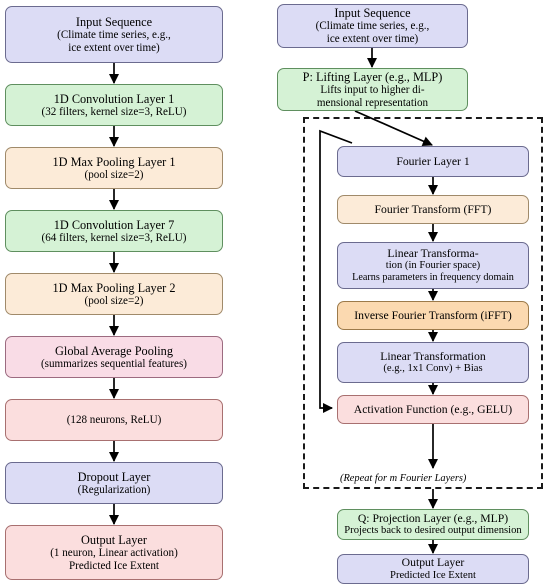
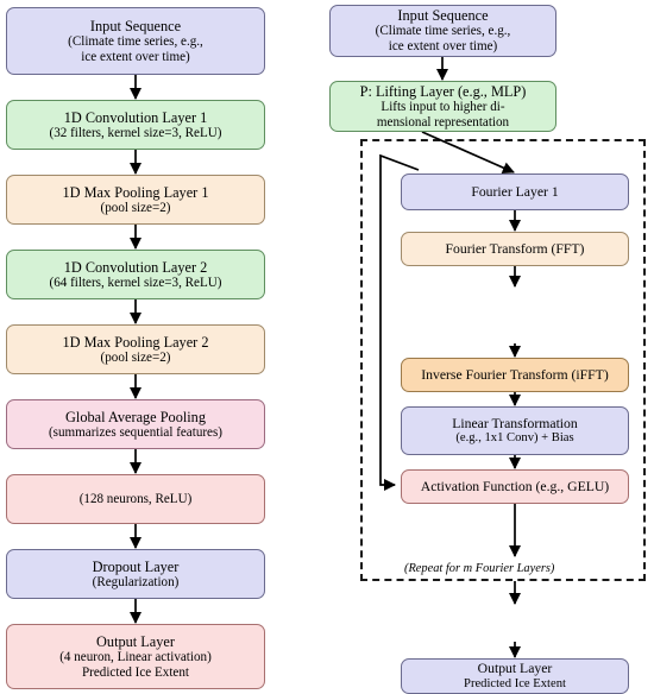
  Input Sequence
  (Climate time series, e.g.,
  ice extent over time)
  1D Convolution Layer 1
  (32 filters, kernel size=3, ReLU)
  1D Max Pooling Layer 1
  (pool size=2)
- 1D Convolution Layer 7
+ 1D Convolution Layer 2
  (64 filters, kernel size=3, ReLU)
  1D Max Pooling Layer 2
  (pool size=2)
  Global Average Pooling
  (summarizes sequential features)
  (128 neurons, ReLU)
  Dropout Layer
  (Regularization)
  Output Layer
- (1 neuron, Linear activation)
+ (4 neuron, Linear activation)
  Predicted Ice Extent
  Input Sequence
  (Climate time series, e.g.,
  ice extent over time)
  P: Lifting Layer (e.g., MLP)
  Lifts input to higher di-
  mensional representation
  Fourier Layer 1
  Fourier Transform (FFT)
- Linear Transforma-
- tion (in Fourier space)
- Learns parameters in frequency domain
  Inverse Fourier Transform (iFFT)
  Linear Transformation
  (e.g., 1x1 Conv) + Bias
  Activation Function (e.g., GELU)
  (Repeat for m Fourier Layers)
- Q: Projection Layer (e.g., MLP)
- Projects back to desired output dimension
  Output Layer
  Predicted Ice Extent
